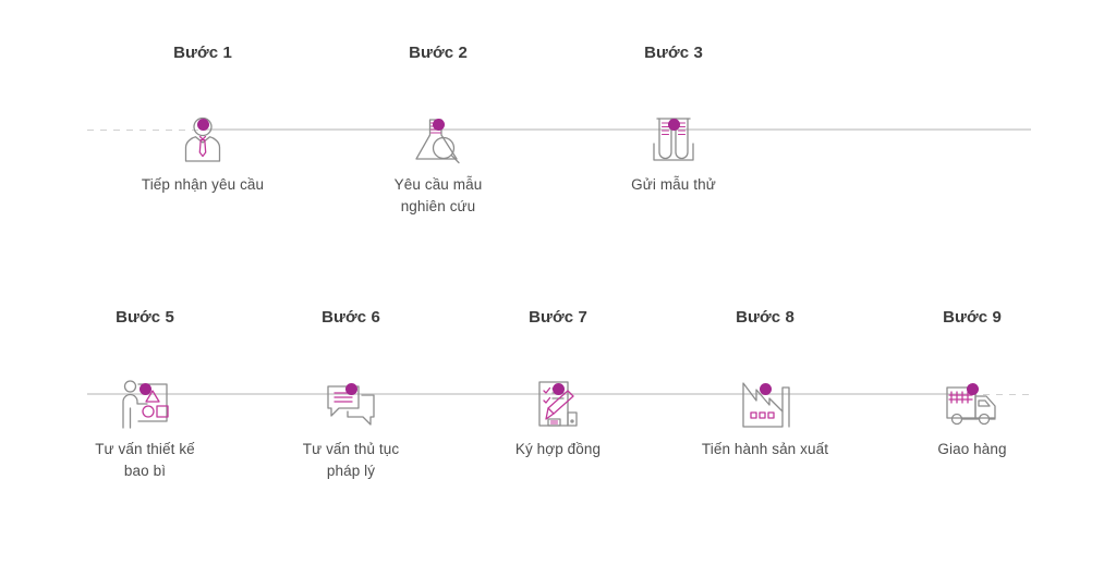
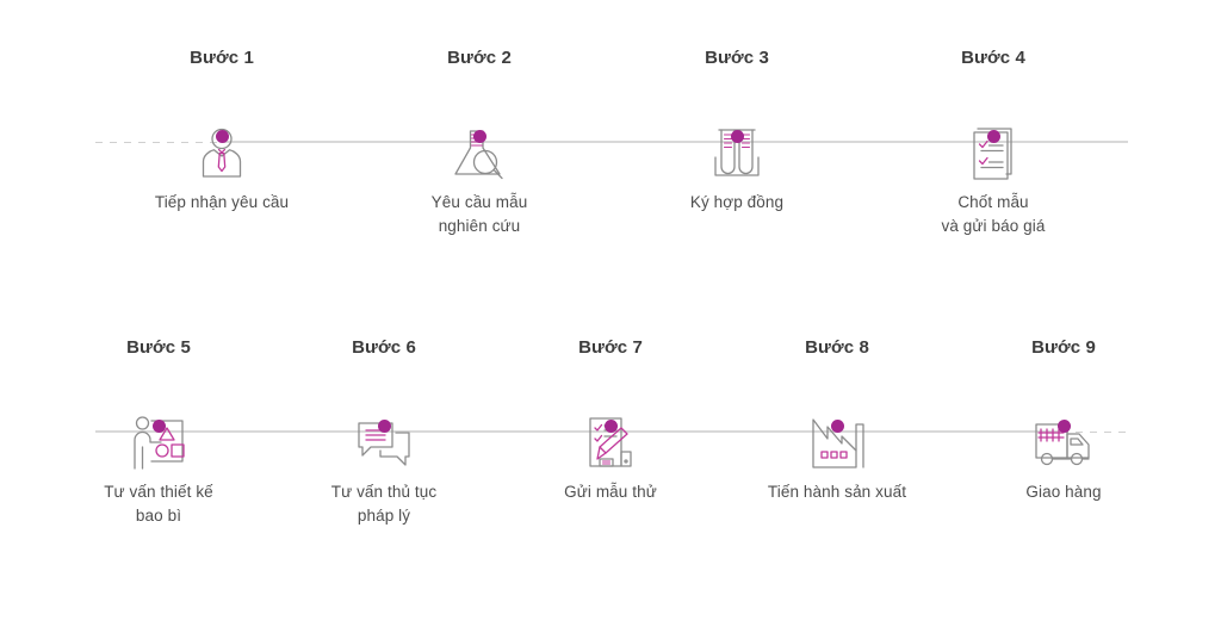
  Bước 1
  Tiếp nhận yêu cầu
  Bước 2
  Yêu cầu mẫu
  nghiên cứu
  Bước 3
- Gửi mẫu thử
+ Ký hợp đồng
+ Bước 4
+ Chốt mẫu
+ và gửi báo giá
  Bước 5
  Tư vấn thiết kế
  bao bì
  Bước 6
  Tư vấn thủ tục
  pháp lý
  Bước 7
- Ký hợp đồng
+ Gửi mẫu thử
  Bước 8
  Tiến hành sản xuất
  Bước 9
  Giao hàng
